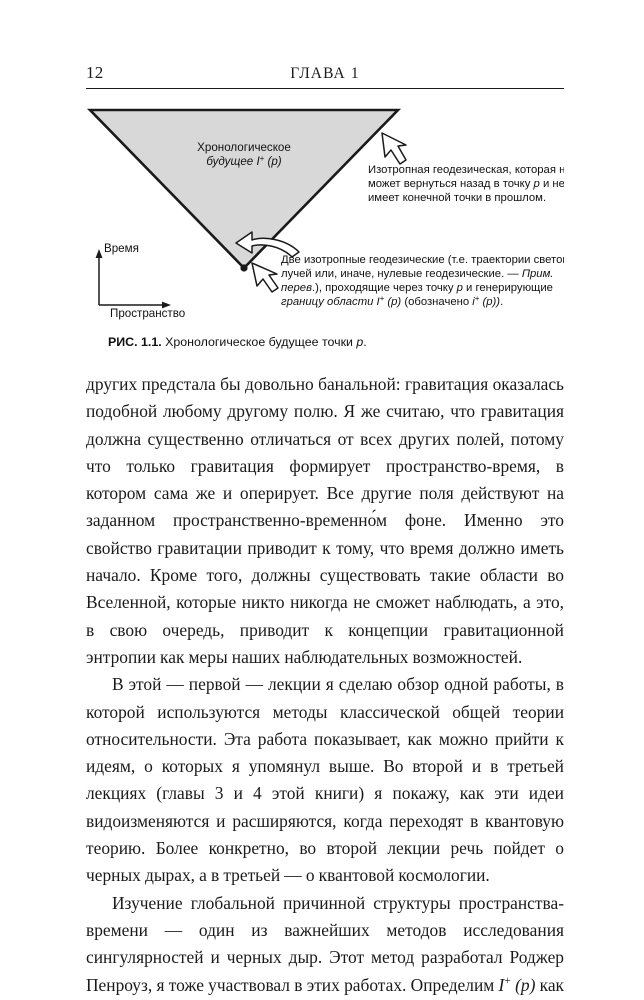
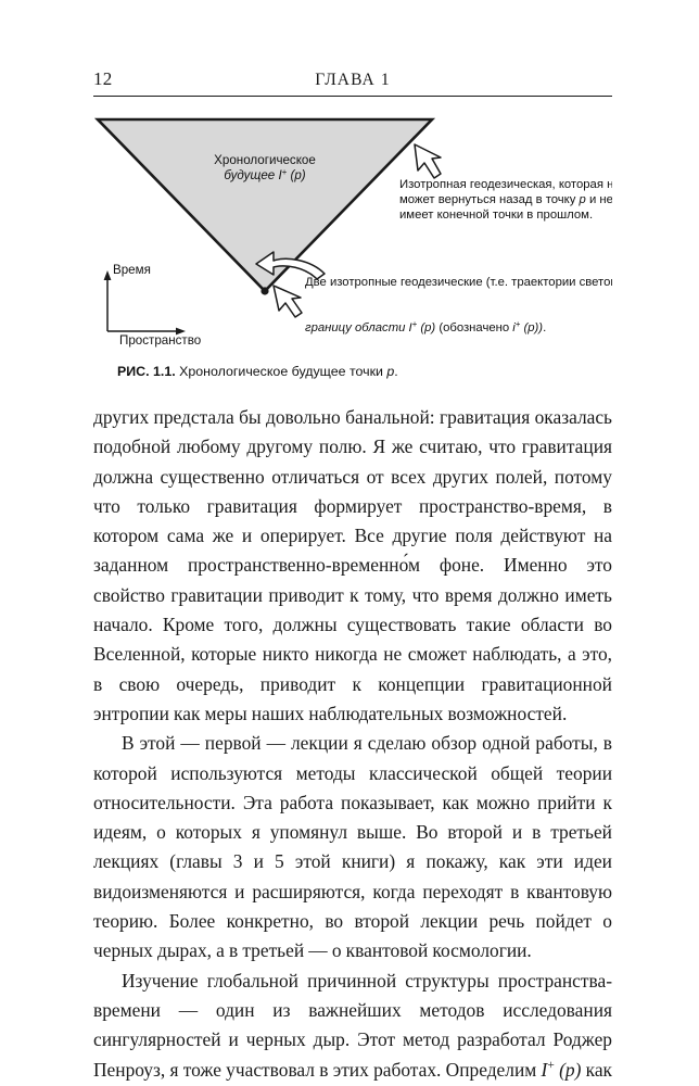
  12
  ГЛАВА 1
  Хронологическое
  будущее I+ (p)
  Время
  Пространство
  Изотропная геодезическая, которая н
  может вернуться назад в точку p и не
  имеет конечной точки в прошлом.
  Две изотропные геодезические (т.е. траектории свето
- лучей или, иначе, нулевые геодезические. — Прим.
- перев.), проходящие через точку p и генерирующие
  границу области I+ (p) (обозначено i+ (p)).
  РИС. 1.1. Хронологическое будущее точки p.
  других предстала бы довольно банальной: гравитация оказалась подобной любому другому полю. Я же считаю, что гравитация должна существенно отличаться от всех других полей, потому что только гравитация формирует пространство-время, в котором сама же и оперирует. Все другие поля действуют на заданном пространственно-временно́м фоне. Именно это свойство гравитации приводит к тому, что время должно иметь начало. Кроме того, должны существовать такие области во Вселенной, которые никто никогда не сможет наблюдать, а это, в свою очередь, приводит к концепции гравитационной энтропии как меры наших наблюдательных возможностей.
- В этой — первой — лекции я сделаю обзор одной работы, в которой используются методы классической общей теории относительности. Эта работа показывает, как можно прийти к идеям, о которых я упомянул выше. Во второй и в третьей лекциях (главы 3 и 4 этой книги) я покажу, как эти идеи видоизменяются и расширяются, когда переходят в квантовую теорию. Более конкретно, во второй лекции речь пойдет о черных дырах, а в третьей — о квантовой космологии.
+ В этой — первой — лекции я сделаю обзор одной работы, в которой используются методы классической общей теории относительности. Эта работа показывает, как можно прийти к идеям, о которых я упомянул выше. Во второй и в третьей лекциях (главы 3 и 5 этой книги) я покажу, как эти идеи видоизменяются и расширяются, когда переходят в квантовую теорию. Более конкретно, во второй лекции речь пойдет о черных дырах, а в третьей — о квантовой космологии.
  Изучение глобальной причинной структуры пространства-времени — один из важнейших методов исследования сингулярностей и черных дыр. Этот метод разработал Роджер Пенроуз, я тоже участвовал в этих работах. Определим I+ (p) как
